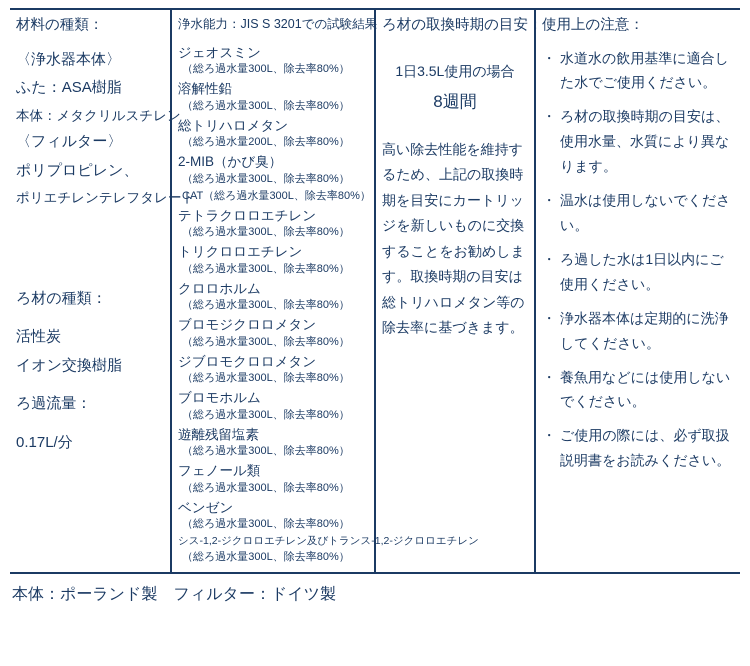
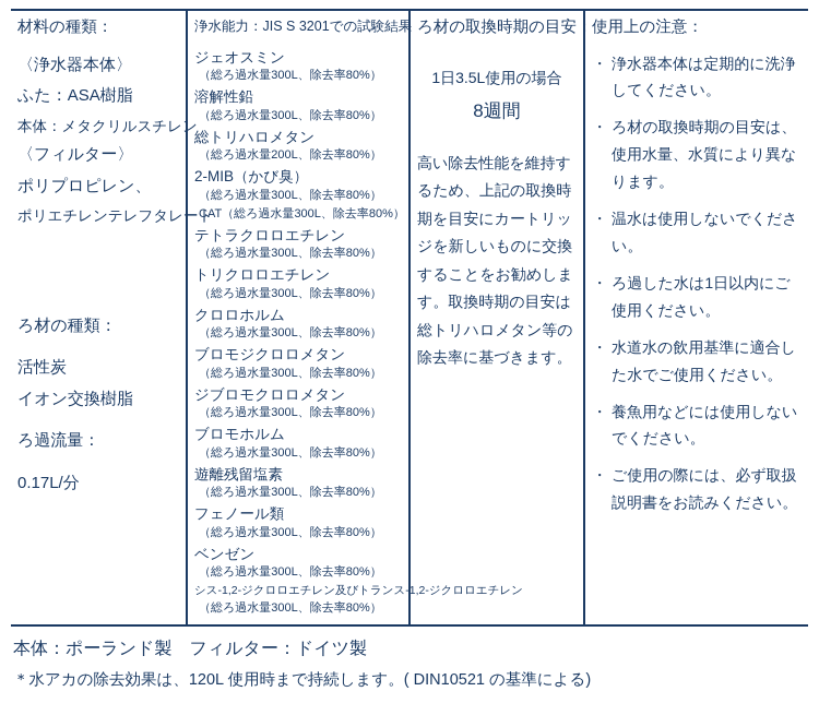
  材料の種類：
  〈浄水器本体〉
  ふた：ASA樹脂
  本体：メタクリルスチレ
  〈フィルター〉
  ポリプロピレン、
  ポリエチレンテレフタレ
  ろ材の種類：
  活性炭
  イオン交換樹脂
  ろ過流量：
  0.17L/分
  浄水能力：JIS S 3201での試験結果
  ジェオスミン
  （総ろ過水量300L、除去率80%）
  溶解性鉛
  （総ろ過水量300L、除去率80%）
  総トリハロメタン
  （総ろ過水量200L、除去率80%）
  2-MIB（かび臭）
  （総ろ過水量300L、除去率80%）
  CAT（総ろ過水量300L、除去率80%）
  テトラクロロエチレン
  （総ろ過水量300L、除去率80%）
  トリクロロエチレン
  （総ろ過水量300L、除去率80%）
  クロロホルム
  （総ろ過水量300L、除去率80%）
  ブロモジクロロメタン
  （総ろ過水量300L、除去率80%）
  ジブロモクロロメタン
  （総ろ過水量300L、除去率80%）
  ブロモホルム
  （総ろ過水量300L、除去率80%）
  遊離残留塩素
  （総ろ過水量300L、除去率80%）
  フェノール類
  （総ろ過水量300L、除去率80%）
  ベンゼン
  （総ろ過水量300L、除去率80%）
  （総ろ過水量300L、除去率80%）
  ろ材の取換時期の目安
  1日3.5L使用の場合
  8週間
  高い除去性能を維持するため、上記の取換時期を目安にカートリッジを新しいものに交換することをお勧めします。取換時期の目安は総トリハロメタン等の除去率に基づきます。
  使用上の注意：
  ・
- 水道水の飲用基準に適合した水でご使用ください。
+ 浄水器本体は定期的に洗浄してください。
  ・
  ろ材の取換時期の目安は、使用水量、水質により異なります。
  ・
  温水は使用しないでください。
  ・
  ろ過した水は1日以内にご使用ください。
  ・
- 浄水器本体は定期的に洗浄してください。
+ 水道水の飲用基準に適合した水でご使用ください。
  ・
  養魚用などには使用しないでください。
  ・
  ご使用の際には、必ず取扱説明書をお読みください。
  本体：ポーランド製 フィルター：ドイツ製
+ ＊水アカの除去効果は、120L 使用時まで持続します。( DIN10521 の基準による)
